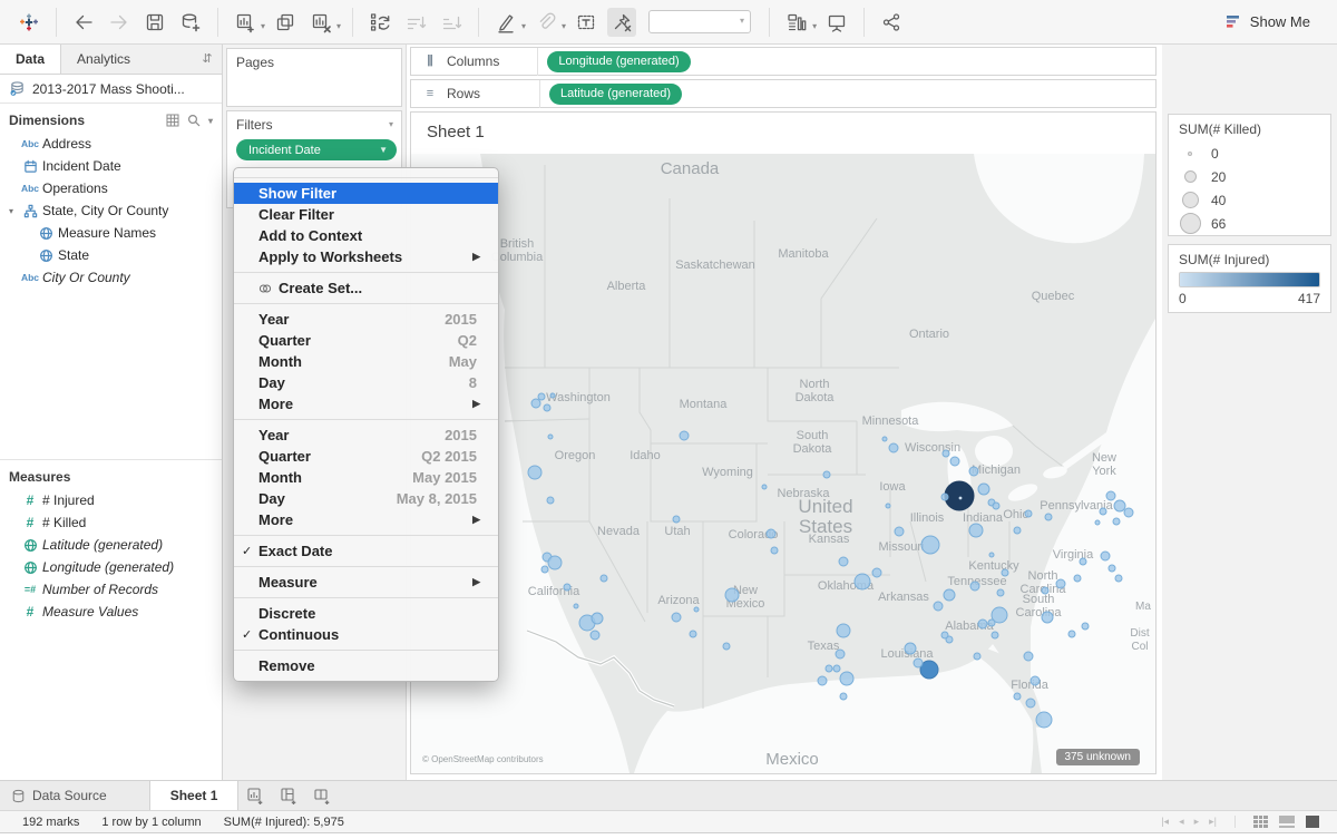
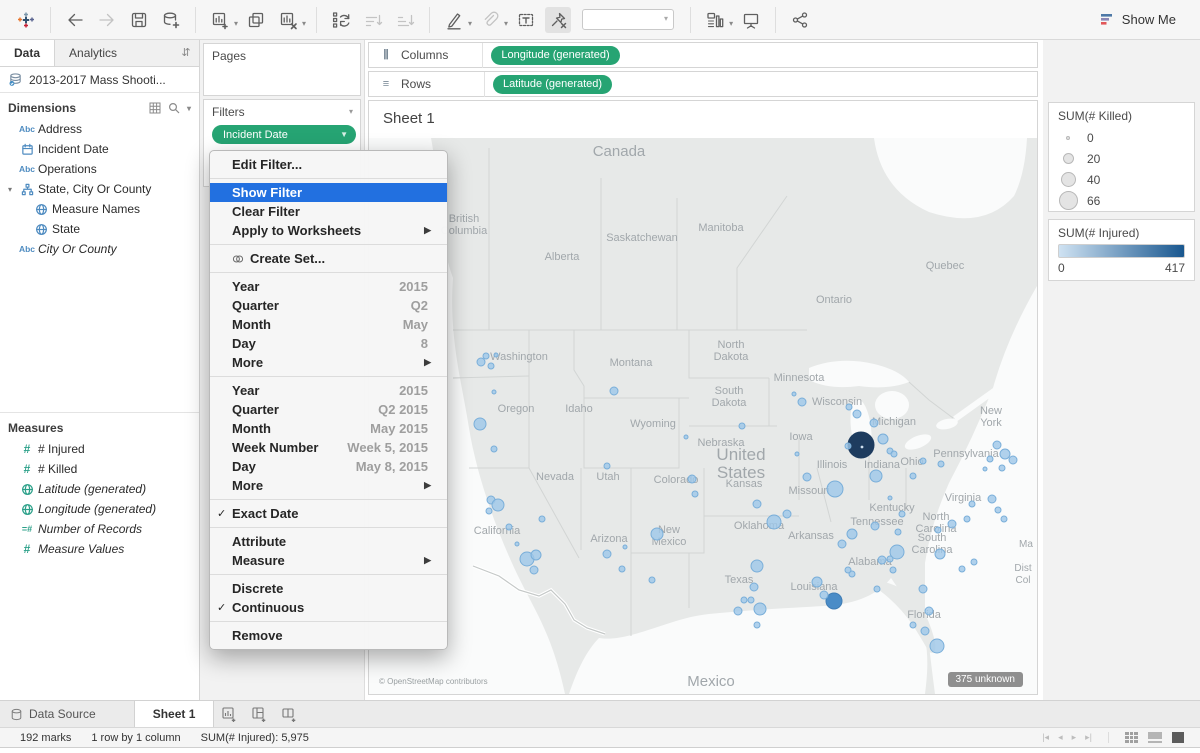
  ▾
  ▾
  ▾
  ▾
  ▾
  ▾
  Show Me
  Data
  Analytics
  ⇵
  2013-2017 Mass Shooti...
  Dimensions
  ▾
  Abc
  Address
  Incident Date
  Abc
  Operations
  ▾
  State, City Or County
  Measure Names
  State
  Abc
  City Or County
  Measures
  #
  # Injured
  #
  # Killed
  Latitude (generated)
  Longitude (generated)
  =#
  Number of Records
  #
  Measure Values
  Pages
  Filters
  ▾
  Incident Date
  ▼
  ⫼
  Columns
  Longitude (generated)
  ≡
  Rows
  Latitude (generated)
  Sheet 1
  Canada
  British olumbia
  Alberta
  Saskatchewan
  Manitoba
  Ontario
  Quebec
  Washington
  Montana
  North Dakota
  Minnesota
  Oregon
  Idaho
  South Dakota
  Wisconsin
  Michigan
  Wyoming
  New York
  Iowa
  Nebraska
  United States
  Illinois
  Indiana
  Ohio
  Pennsylvania
  Nevada
  Utah
  Colorado
  Kansas
  Missouri
  Kentucky
  Virginia
  California
  Oklahoma
  Arkansas
  Tennessee
  North Carolina
  Arizona
  New Mexico
  South Carolina
  Alabama
  Texas
  Louisiana
  Florida
  Mexico
  Ma
  Dist
  Col
  © OpenStreetMap contributors
  375 unknown
  SUM(# Killed)
  0
  20
  40
  66
  SUM(# Injured)
  0
  417
+ Edit Filter...
  Show Filter
  Clear Filter
- Add to Context
  Apply to Worksheets
  ▶
  Create Set...
  Year
  2015
  Quarter
  Q2
  Month
  May
  Day
  8
  More
  ▶
  Year
  2015
  Quarter
  Q2 2015
  Month
  May 2015
+ Week Number
+ Week 5, 2015
  Day
  May 8, 2015
  More
  ▶
  ✓
  Exact Date
+ Attribute
  Measure
  ▶
  Discrete
  ✓
  Continuous
  Remove
  Data Source
  Sheet 1
  192 marks
  1 row by 1 column
  SUM(# Injured): 5,975
  |◂
  ◂
  ▸
  ▸|
